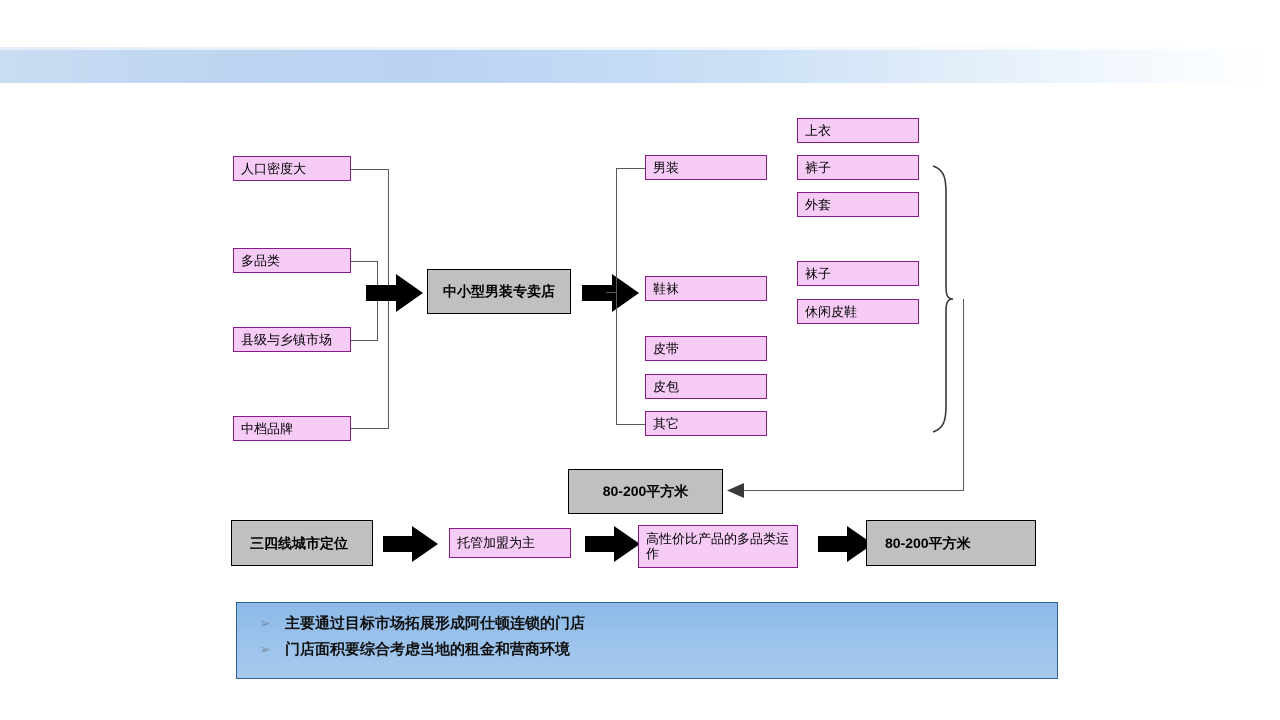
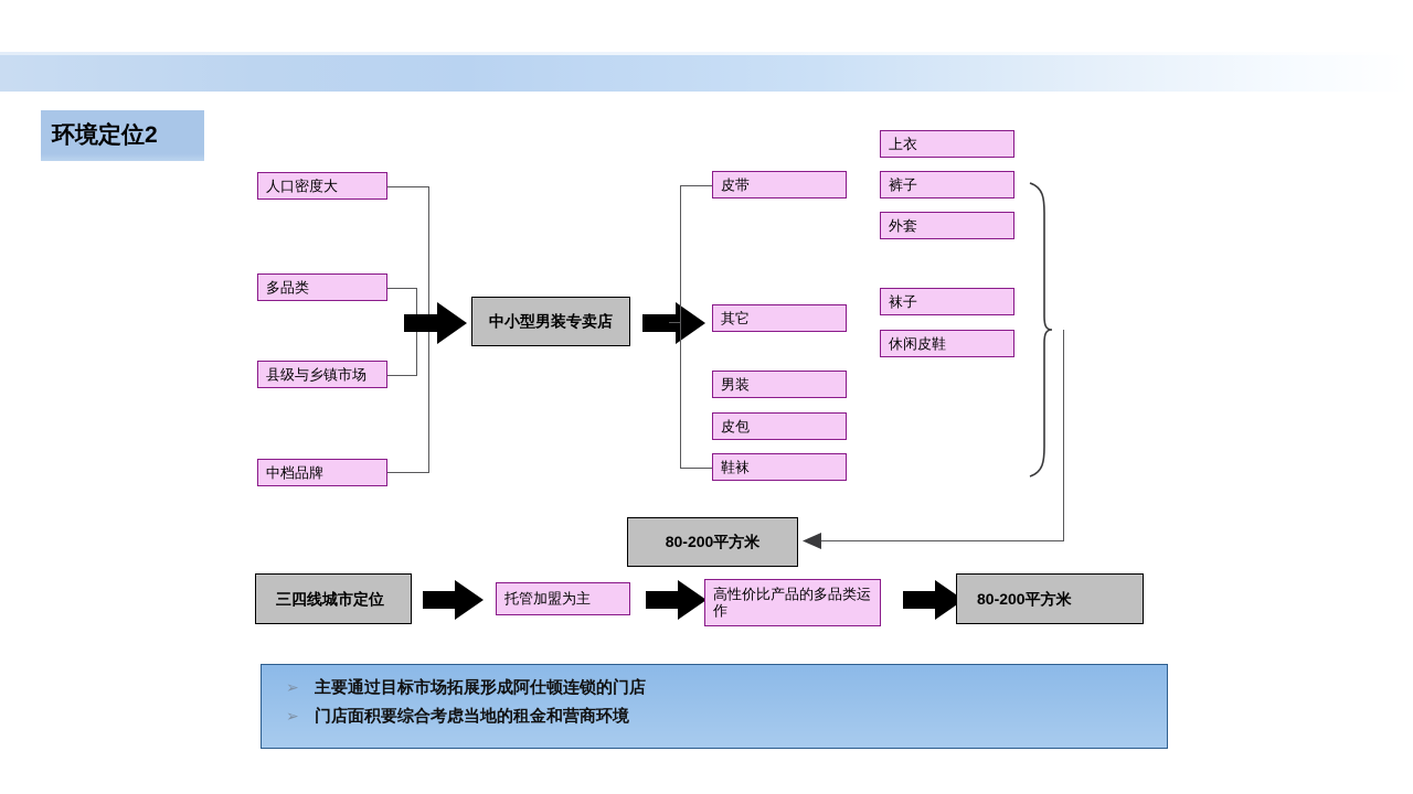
+ 环境定位2
  人口密度大
  多品类
  县级与乡镇市场
  中档品牌
  中小型男装专卖店
- 男装
+ 皮带
- 鞋袜
+ 其它
- 皮带
+ 男装
  皮包
- 其它
+ 鞋袜
  上衣
  裤子
  外套
  袜子
  休闲皮鞋
  80-200平方米
  三四线城市定位
  托管加盟为主
  高性价比产品的多品类运作
  80-200平方米
  ➢
  主要通过目标市场拓展形成阿仕顿连锁的门店
  ➢
  门店面积要综合考虑当地的租金和营商环境
